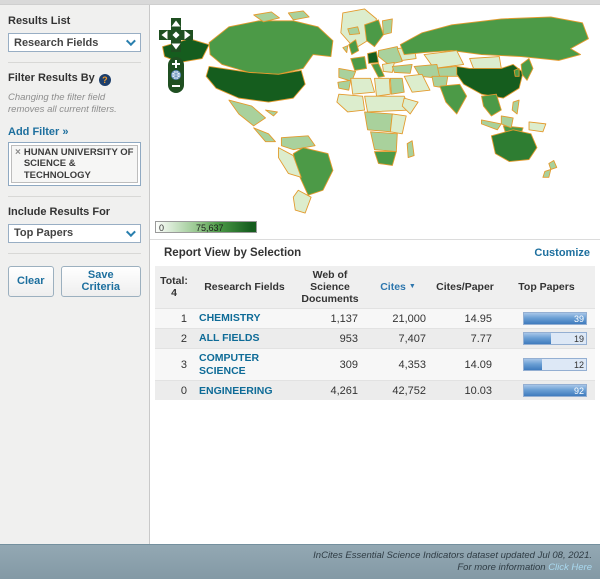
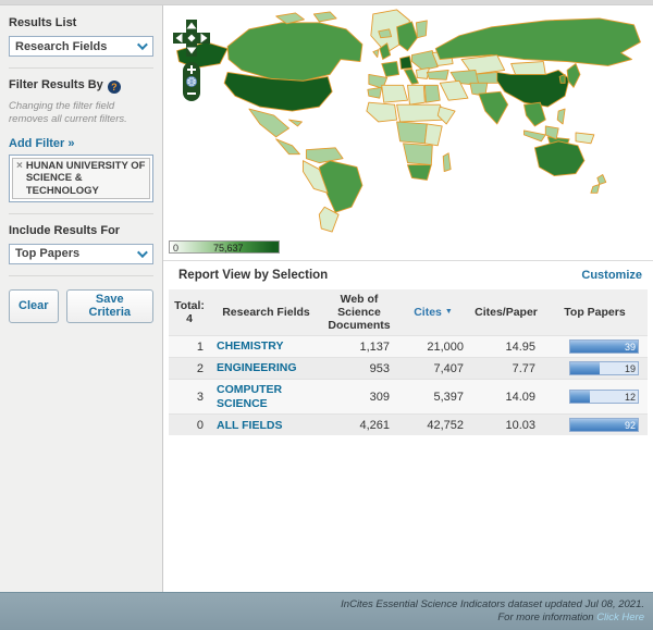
  Results List
  Research Fields
  Filter Results By ?
  Changing the filter field removes all current filters.
  Add Filter »
  ×
  HUNAN UNIVERSITY OF SCIENCE & TECHNOLOGY
  Include Results For
  Top Papers
  Clear
  Save Criteria
  0
  75,637
  Report View by Selection
  Customize
  Total: 4	Research Fields	Web of Science Documents	Cites	Cites/Paper	Top Papers
  1	CHEMISTRY	1,137	21,000	14.95	39
- 2	ALL FIELDS	953	7,407	7.77	19
+ 2	ENGINEERING	953	7,407	7.77	19
- 3	COMPUTER SCIENCE	309	4,353	14.09	12
+ 3	COMPUTER SCIENCE	309	5,397	14.09	12
- 0	ENGINEERING	4,261	42,752	10.03	92
+ 0	ALL FIELDS	4,261	42,752	10.03	92
  InCites Essential Science Indicators dataset updated Jul 08, 2021.
  For more information Click Here
